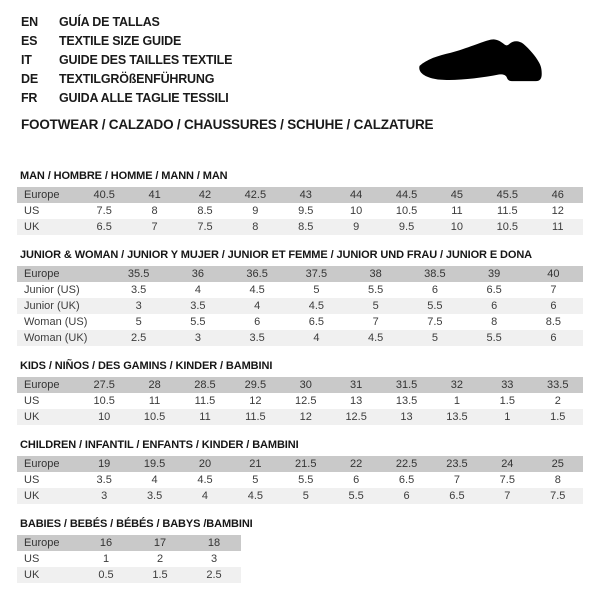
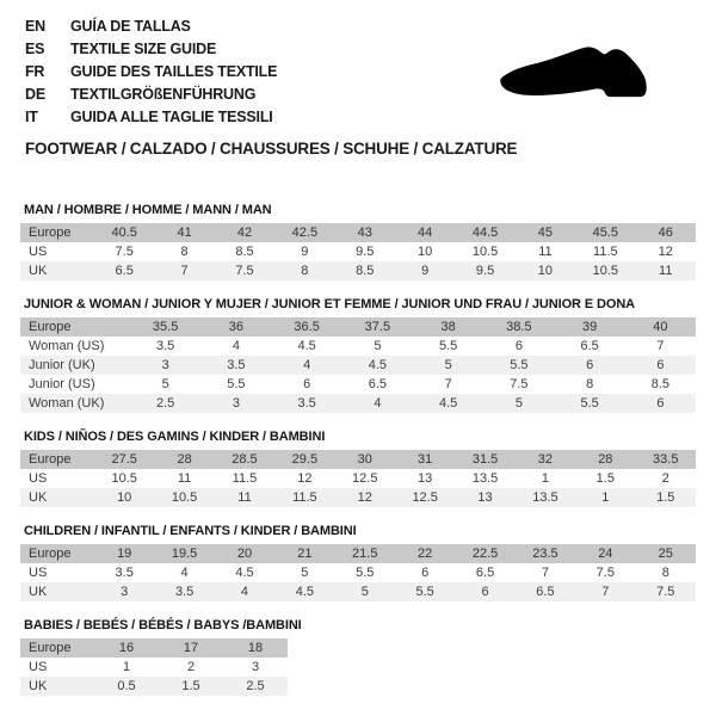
  EN
  GUÍA DE TALLAS
  ES
  TEXTILE SIZE GUIDE
- IT
+ FR
  GUIDE DES TAILLES TEXTILE
  DE
  TEXTILGRÖßENFÜHRUNG
- FR
+ IT
  GUIDA ALLE TAGLIE TESSILI
  FOOTWEAR / CALZADO / CHAUSSURES / SCHUHE / CALZATURE
  MAN / HOMBRE / HOMME / MANN / MAN
  Europe	40.5	41	42	42.5	43	44	44.5	45	45.5	46
  US	7.5	8	8.5	9	9.5	10	10.5	11	11.5	12
  UK	6.5	7	7.5	8	8.5	9	9.5	10	10.5	11
  JUNIOR & WOMAN / JUNIOR Y MUJER / JUNIOR ET FEMME / JUNIOR UND FRAU / JUNIOR E DONA
  Europe	35.5	36	36.5	37.5	38	38.5	39	40
- Junior (US)	3.5	4	4.5	5	5.5	6	6.5	7
+ Woman (US)	3.5	4	4.5	5	5.5	6	6.5	7
  Junior (UK)	3	3.5	4	4.5	5	5.5	6	6
- Woman (US)	5	5.5	6	6.5	7	7.5	8	8.5
+ Junior (US)	5	5.5	6	6.5	7	7.5	8	8.5
  Woman (UK)	2.5	3	3.5	4	4.5	5	5.5	6
  KIDS / NIÑOS / DES GAMINS / KINDER / BAMBINI
- Europe	27.5	28	28.5	29.5	30	31	31.5	32	33	33.5
+ Europe	27.5	28	28.5	29.5	30	31	31.5	32	28	33.5
  US	10.5	11	11.5	12	12.5	13	13.5	1	1.5	2
  UK	10	10.5	11	11.5	12	12.5	13	13.5	1	1.5
  CHILDREN / INFANTIL / ENFANTS / KINDER / BAMBINI
  Europe	19	19.5	20	21	21.5	22	22.5	23.5	24	25
  US	3.5	4	4.5	5	5.5	6	6.5	7	7.5	8
  UK	3	3.5	4	4.5	5	5.5	6	6.5	7	7.5
  BABIES / BEBÉS / BÉBÉS / BABYS /BAMBINI
  Europe	16	17	18
  US	1	2	3
  UK	0.5	1.5	2.5
